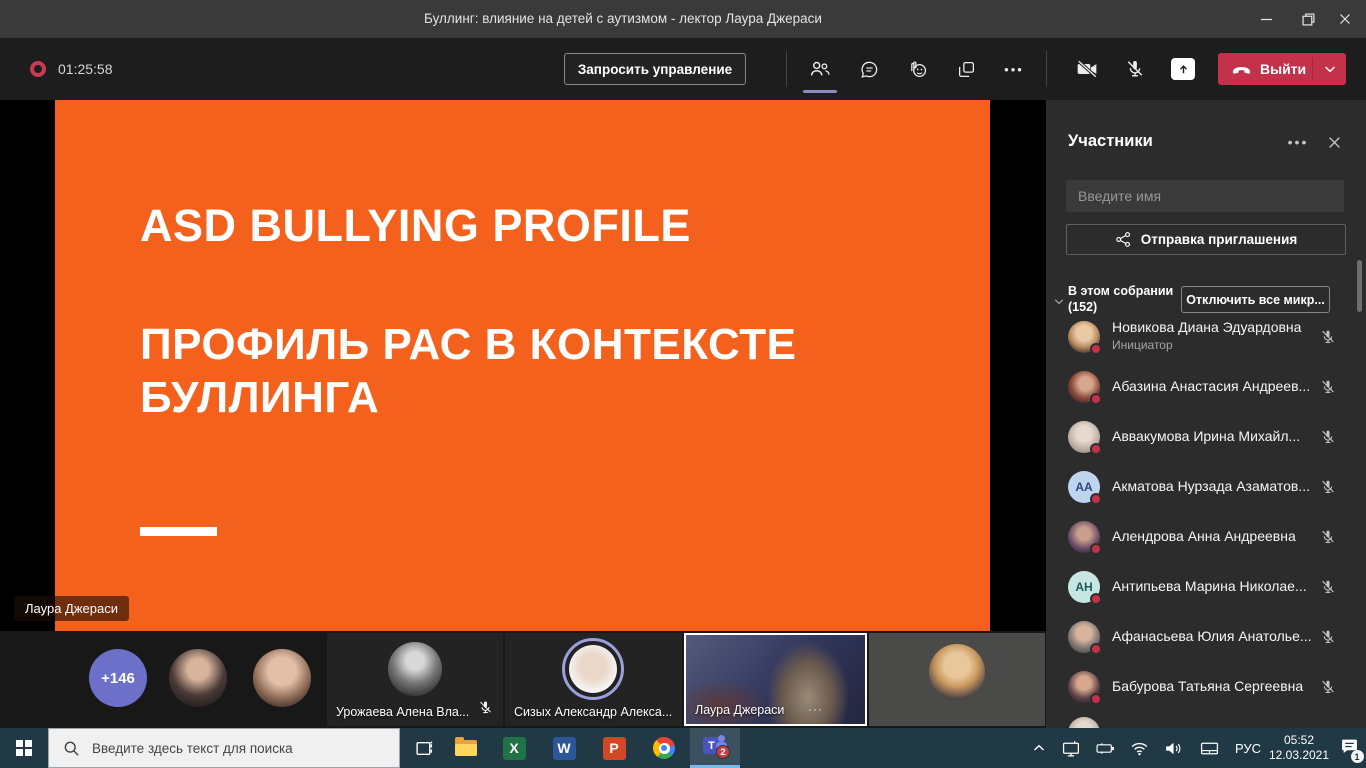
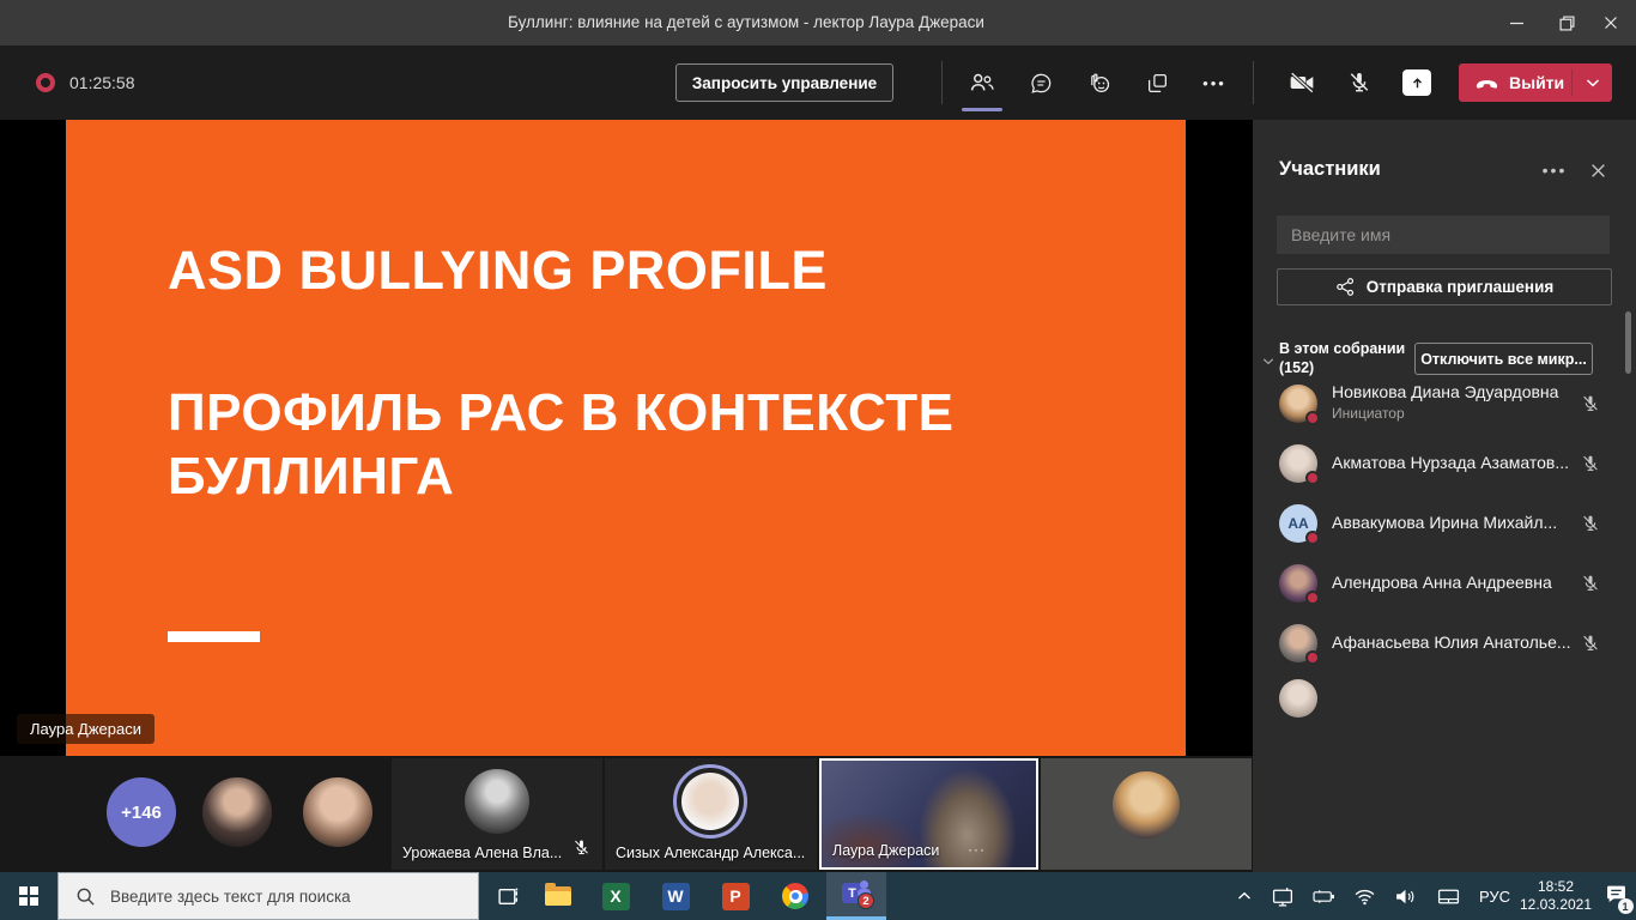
  Буллинг: влияние на детей с аутизмом - лектор Лаура Джераси
  01:25:58
  Запросить управление
  •••
  Выйти
  ASD BULLYING PROFILE
  ПРОФИЛЬ РАС В КОНТЕКСТЕ
  БУЛЛИНГА
  Лаура Джераси
  +146
  Урожаева Алена Вла...
  Сизых Александр Алекса...
  Лаура Джераси
  ···
  Участники
  •••
  Введите имя
  Отправка приглашения
  В этом собрании (152)
  Отключить все микр...
  Новикова Диана Эдуардовна
  Инициатор
- Абазина Анастасия Андреев...
- Аввакумова Ирина Михайл...
+ Акматова Нурзада Азаматов...
  АА
- Акматова Нурзада Азаматов...
+ Аввакумова Ирина Михайл...
  Алендрова Анна Андреевна
- АН
- Антипьева Марина Николае...
  Афанасьева Юлия Анатолье...
- Бабурова Татьяна Сергеевна
  Введите здесь текст для поиска
  X
  W
  P
  T
  2
  РУС
- 05:52
+ 18:52
  12.03.2021
  1
